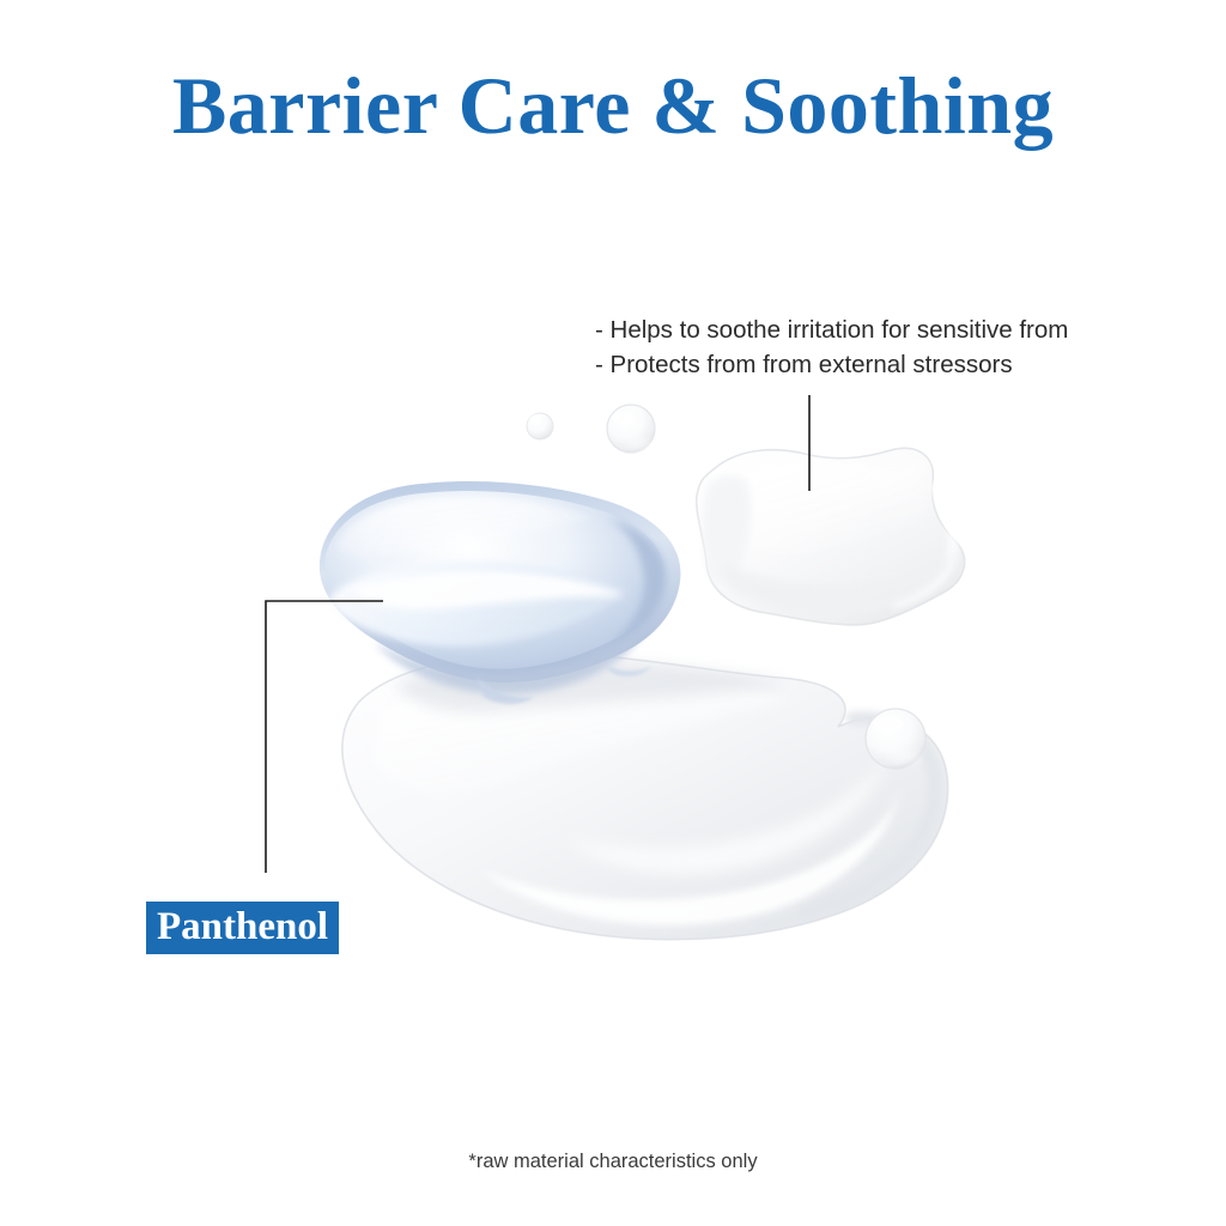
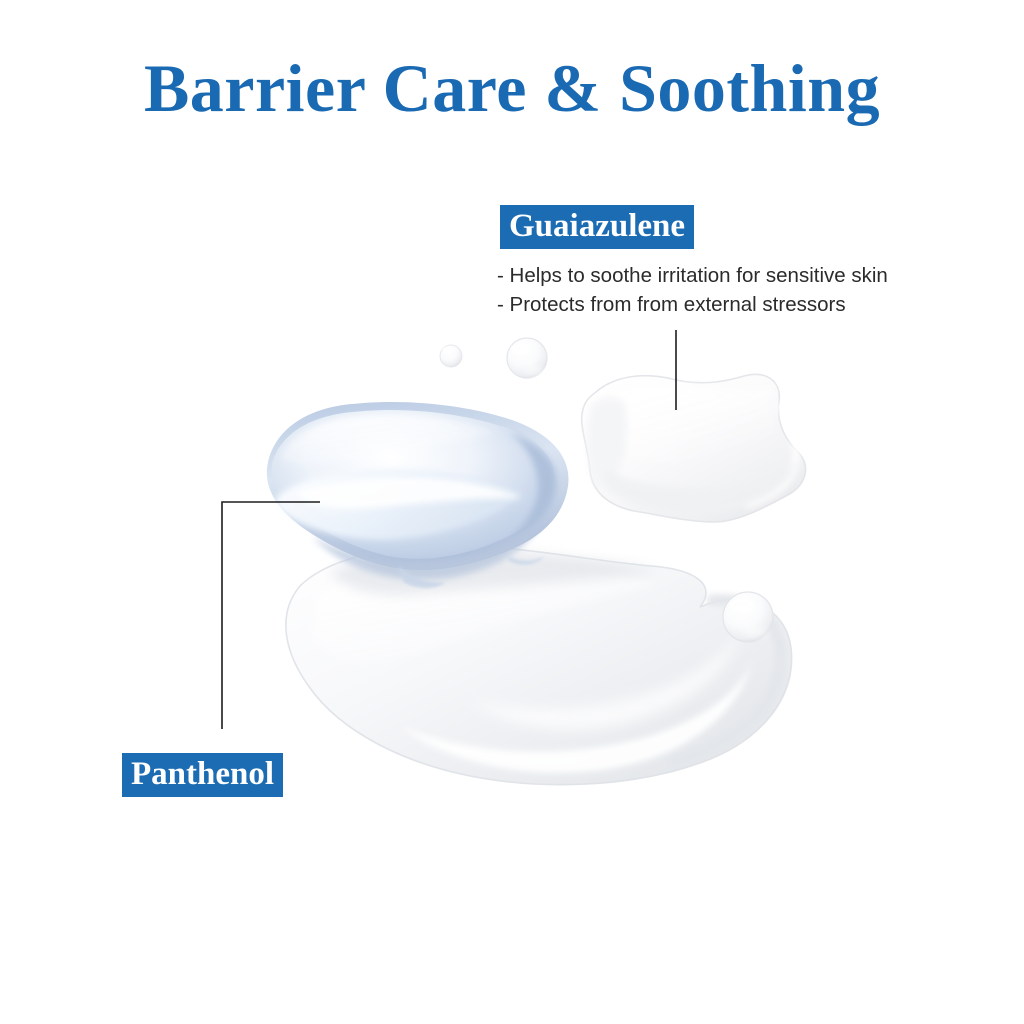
  Barrier Care & Soothing
+ Guaiazulene
- - Helps to soothe irritation for sensitive from
+ - Helps to soothe irritation for sensitive skin
  - Protects from from external stressors
  Panthenol
- *raw material characteristics only
